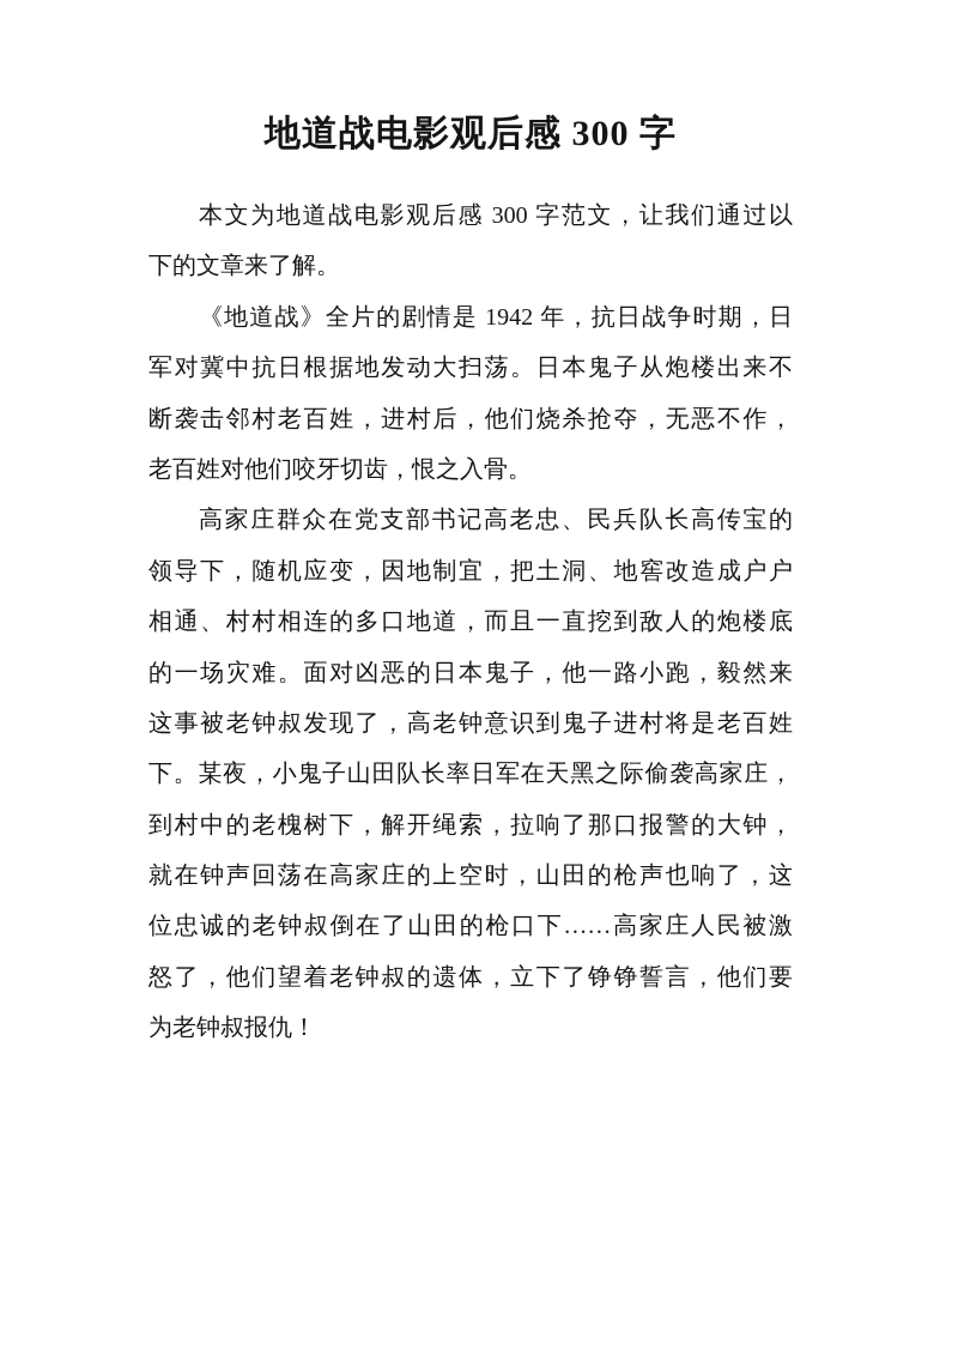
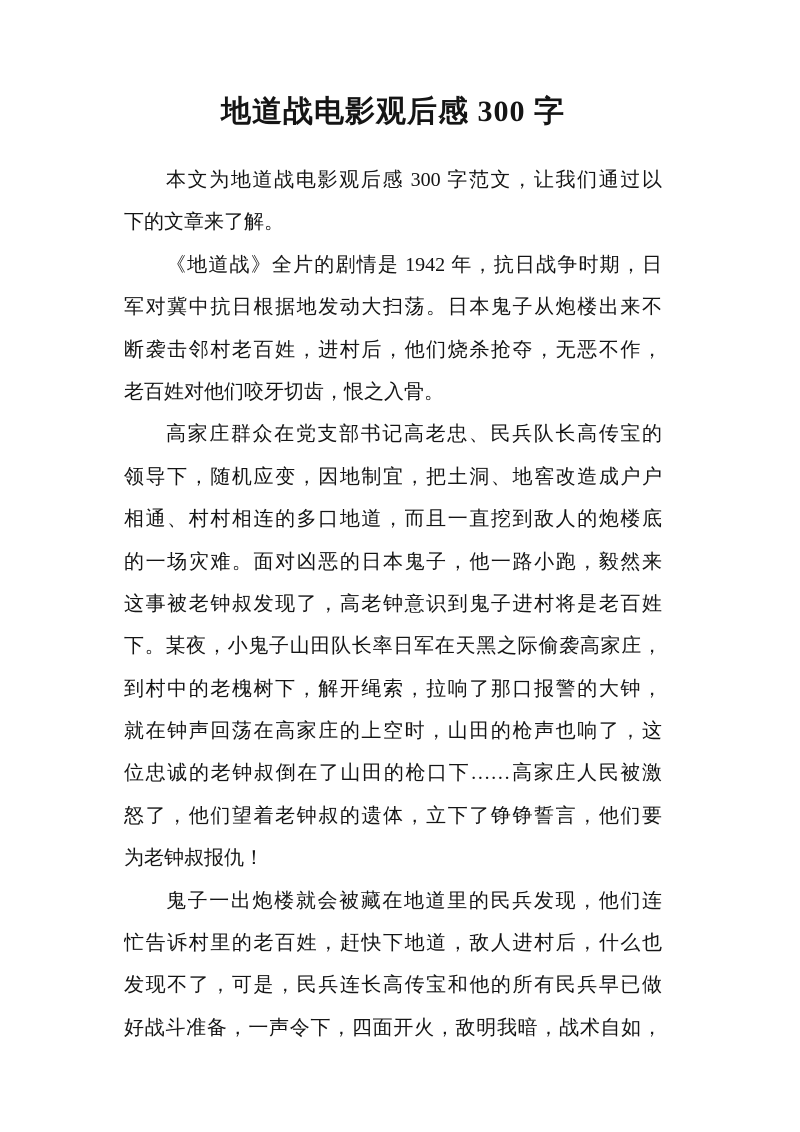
  地道战电影观后感 300 字
  本文为地道战电影观后感 300 字范文，让我们通过以
  下的文章来了解。
  《地道战》全片的剧情是 1942 年，抗日战争时期，日
  军对冀中抗日根据地发动大扫荡。日本鬼子从炮楼出来不
  断袭击邻村老百姓，进村后，他们烧杀抢夺，无恶不作，
  老百姓对他们咬牙切齿，恨之入骨。
  高家庄群众在党支部书记高老忠、民兵队长高传宝的
  领导下，随机应变，因地制宜，把土洞、地窖改造成户户
  相通、村村相连的多口地道，而且一直挖到敌人的炮楼底
  的一场灾难。面对凶恶的日本鬼子，他一路小跑，毅然来
  这事被老钟叔发现了，高老钟意识到鬼子进村将是老百姓
  下。某夜，小鬼子山田队长率日军在天黑之际偷袭高家庄，
  到村中的老槐树下，解开绳索，拉响了那口报警的大钟，
  就在钟声回荡在高家庄的上空时，山田的枪声也响了，这
  位忠诚的老钟叔倒在了山田的枪口下……高家庄人民被激
  怒了，他们望着老钟叔的遗体，立下了铮铮誓言，他们要
  为老钟叔报仇！
+ 鬼子一出炮楼就会被藏在地道里的民兵发现，他们连
+ 忙告诉村里的老百姓，赶快下地道，敌人进村后，什么也
+ 发现不了，可是，民兵连长高传宝和他的所有民兵早已做
+ 好战斗准备，一声令下，四面开火，敌明我暗，战术自如，
